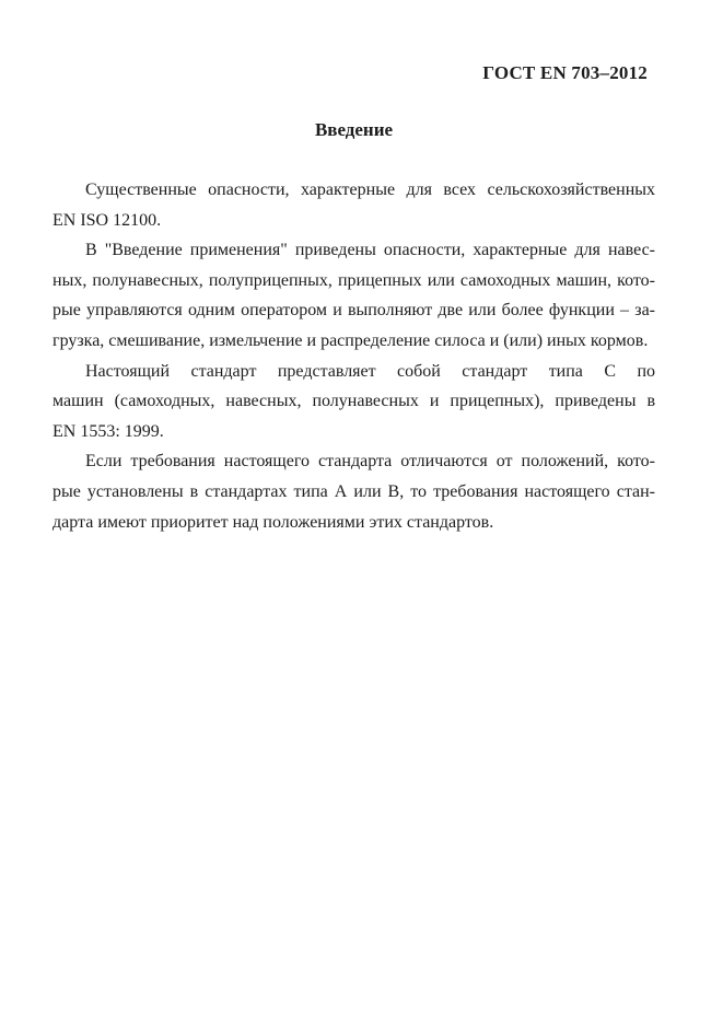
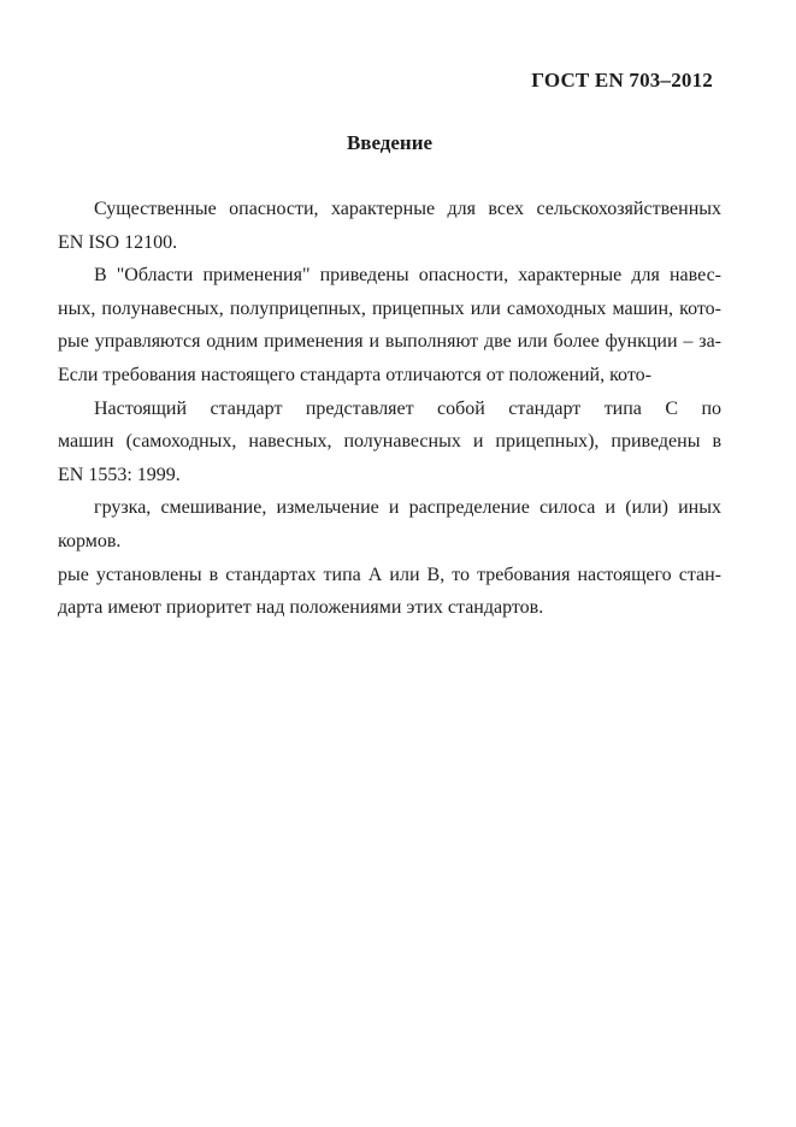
  ГОСТ EN 703–2012
  Введение
  Существенные опасности, характерные для всех сельскохозяйственных
  EN ISO 12100.
- В "Введение применения" приведены опасности, характерные для навес-
+ В "Области применения" приведены опасности, характерные для навес-
  ных, полунавесных, полуприцепных, прицепных или самоходных машин, кото-
- рые управляются одним оператором и выполняют две или более функции – за-
+ рые управляются одним применения и выполняют две или более функции – за-
- грузка, смешивание, измельчение и распределение силоса и (или) иных кормов.
+ Если требования настоящего стандарта отличаются от положений, кото-
  Настоящий стандарт представляет собой стандарт типа С по
  машин (самоходных, навесных, полунавесных и прицепных), приведены в
  EN 1553: 1999.
- Если требования настоящего стандарта отличаются от положений, кото-
+ грузка, смешивание, измельчение и распределение силоса и (или) иных кормов.
  рые установлены в стандартах типа А или В, то требования настоящего стан-
  дарта имеют приоритет над положениями этих стандартов.
